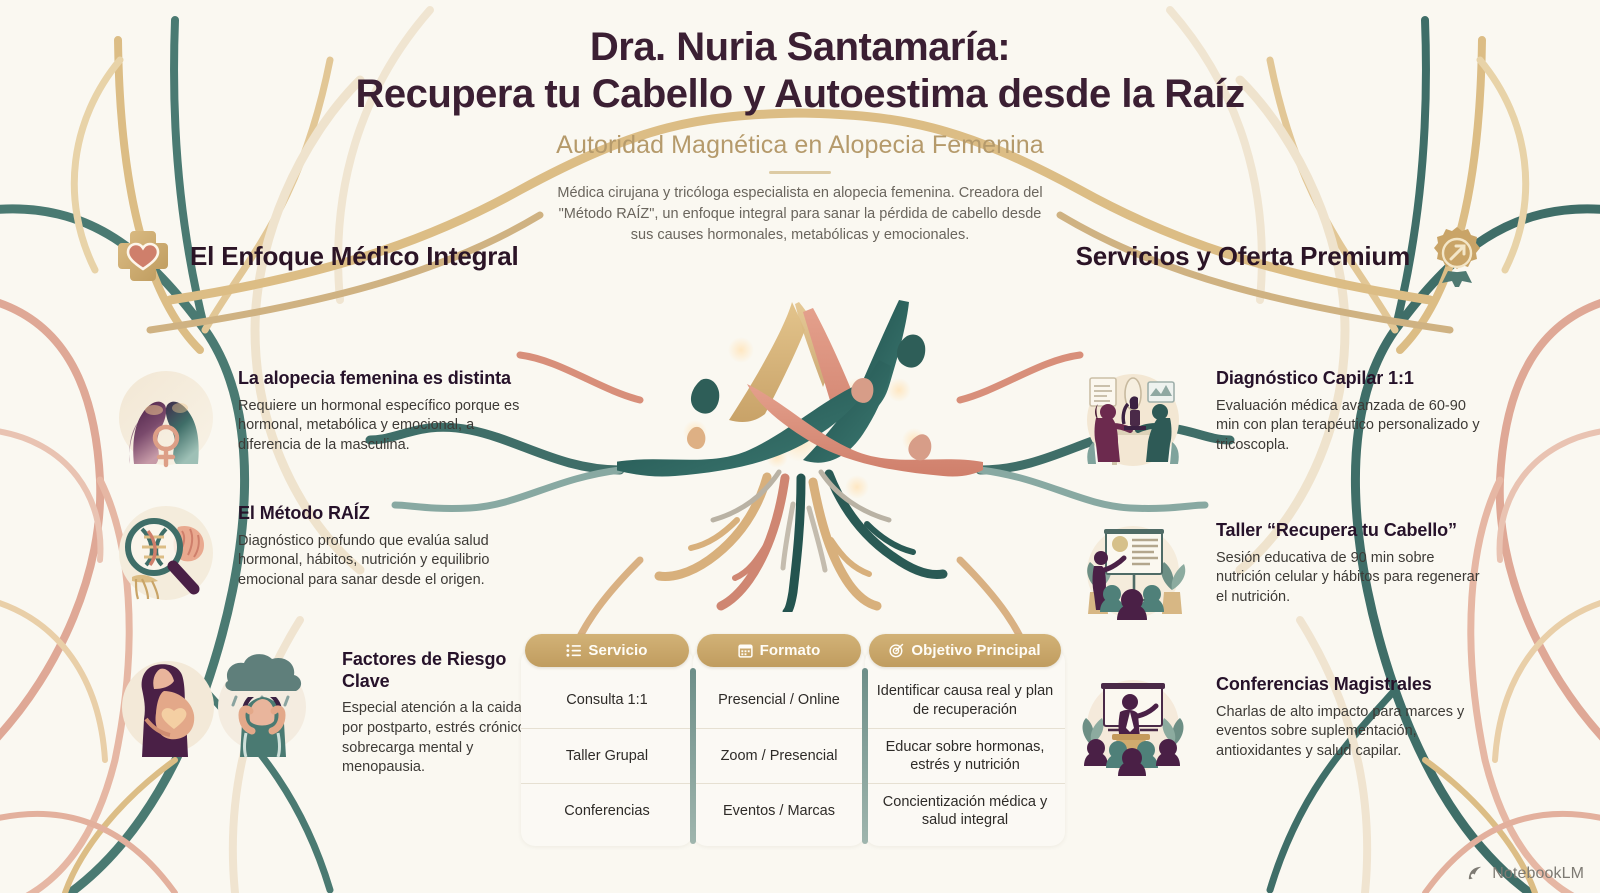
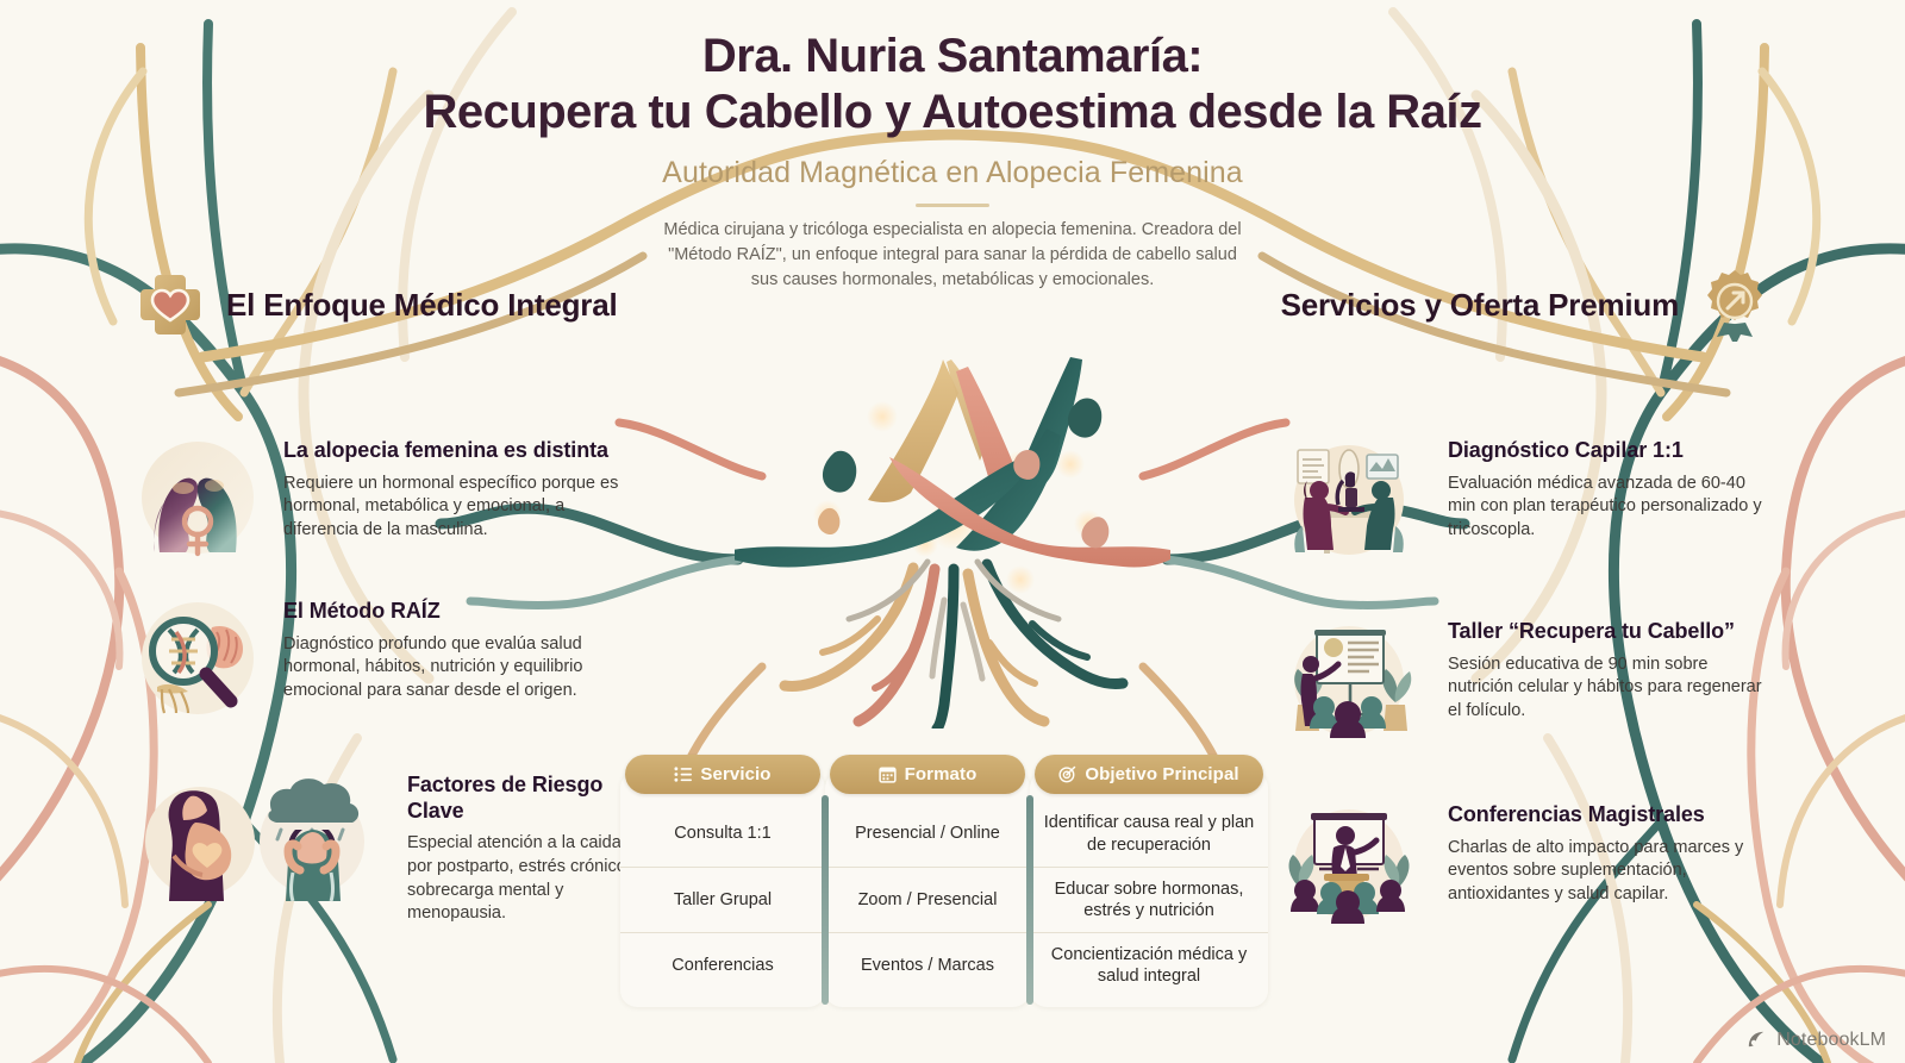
  Dra. Nuria Santamaría:
  Recupera tu Cabello y Autoestima desde la Raíz
  Autoridad Magnética en Alopecia Femenina
- Médica cirujana y tricóloga especialista en alopecia femenina. Creadora del "Método RAÍZ", un enfoque integral para sanar la pérdida de cabello desde sus causes hormonales, metabólicas y emocionales.
+ Médica cirujana y tricóloga especialista en alopecia femenina. Creadora del "Método RAÍZ", un enfoque integral para sanar la pérdida de cabello salud sus causes hormonales, metabólicas y emocionales.
  El Enfoque Médico Integral
  La alopecia femenina es distinta
  Requiere un hormonal específico porque es hormonal, metabólica y emocional, a diferencia de la masculina.
  El Método RAÍZ
  Diagnóstico profundo que evalúa salud hormonal, hábitos, nutrición y equilibrio emocional para sanar desde el origen.
  Factores de Riesgo Clave
  Especial atención a la caida por postparto, estrés crónic sobrecarga mental y menopausia.
  Servicios y Oferta Premium
  Diagnóstico Capilar 1:1
- Evaluación médica avanzada de 60-90 min con plan terapéutico personalizado y tricoscopla.
+ Evaluación médica avanzada de 60-40 min con plan terapéutico personalizado y tricoscopla.
  Taller “Recupera tu Cabello”
- Sesión educativa de 90 min sobre nutrición celular y hábitos para regenerar el nutrición.
+ Sesión educativa de 90 min sobre nutrición celular y hábitos para regenerar el folículo.
  Conferencias Magistrales
  Charlas de alto impacto para marces y eventos sobre suplementación, antioxidantes y salud capilar.
  Servicio
  Consulta 1:1
  Taller Grupal
  Conferencias
  Formato
  Presencial / Online
  Zoom / Presencial
  Eventos / Marcas
  Objetivo Principal
  Identificar causa real y plan de recuperación
  Educar sobre hormonas, estrés y nutrición
  Concientización médica y salud integral
  NotebookLM
